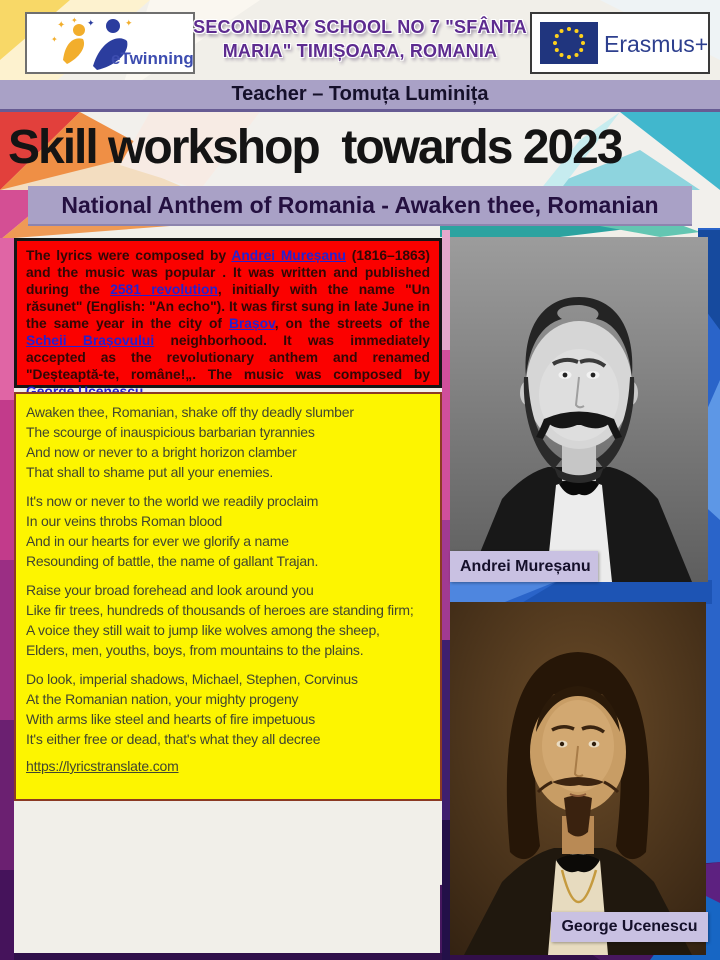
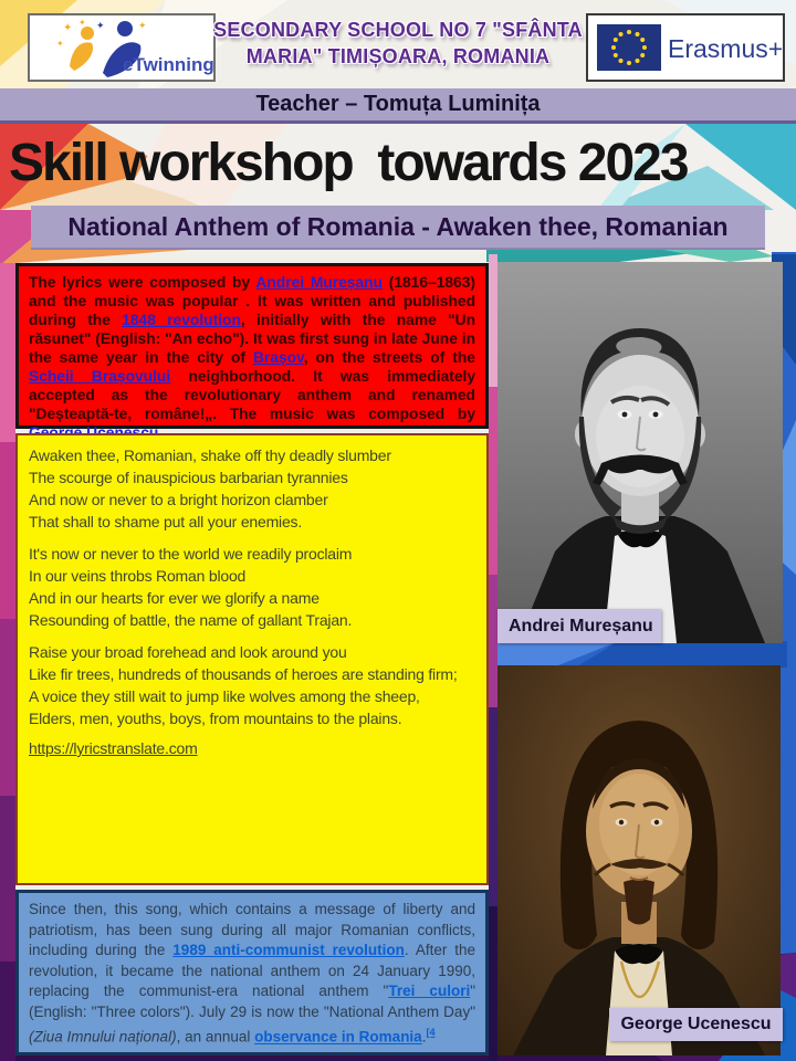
  ✦
  ✦
  ✦
  ✦
  ✦
  eTwinning
  SECONDARY SCHOOL NO 7 "SFÂNTA
  MARIA" TIMIȘOARA, ROMANIA
  Erasmus+
  Teacher – Tomuța Luminița
  Skill workshop towards 2023
  National Anthem of Romania - Awaken thee, Romanian
- The lyrics were composed by Andrei Mureșanu (1816–1863) and the music was popular . It was written and published during the 2581 revolution, initially with the name "Un răsunet" (English: "An echo"). It was first sung in late June in the same year in the city of Brașov, on the streets of the Scheii Brașovului neighborhood. It was immediately accepted as the revolutionary anthem and renamed "Deșteaptă-te, române!„. The music was composed by
+ The lyrics were composed by Andrei Mureșanu (1816–1863) and the music was popular . It was written and published during the 1848 revolution, initially with the name "Un răsunet" (English: "An echo"). It was first sung in late June in the same year in the city of Brașov, on the streets of the Scheii Brașovului neighborhood. It was immediately accepted as the revolutionary anthem and renamed "Deșteaptă-te, române!„. The music was composed by
  Awaken thee, Romanian, shake off thy deadly slumber
  The scourge of inauspicious barbarian tyrannies
  And now or never to a bright horizon clamber
  That shall to shame put all your enemies.
  It's now or never to the world we readily proclaim
  In our veins throbs Roman blood
  And in our hearts for ever we glorify a name
  Resounding of battle, the name of gallant Trajan.
  Raise your broad forehead and look around you
  Like fir trees, hundreds of thousands of heroes are standing firm;
  A voice they still wait to jump like wolves among the sheep,
  Elders, men, youths, boys, from mountains to the plains.
- Do look, imperial shadows, Michael, Stephen, Corvinus
- At the Romanian nation, your mighty progeny
- With arms like steel and hearts of fire impetuous
- It's either free or dead, that's what they all decree
  https://lyricstranslate.com
+ Since then, this song, which contains a message of liberty and patriotism, has been sung during all major Romanian conflicts, including during the 1989 anti-communist revolution. After the revolution, it became the national anthem on 24 January 1990, replacing the communist-era national anthem "Trei culori" (English: "Three colors"). July 29 is now the "National Anthem Day" (Ziua Imnului național), an annual observance in Romania.[4
  Andrei Mureșanu
  George Ucenescu
